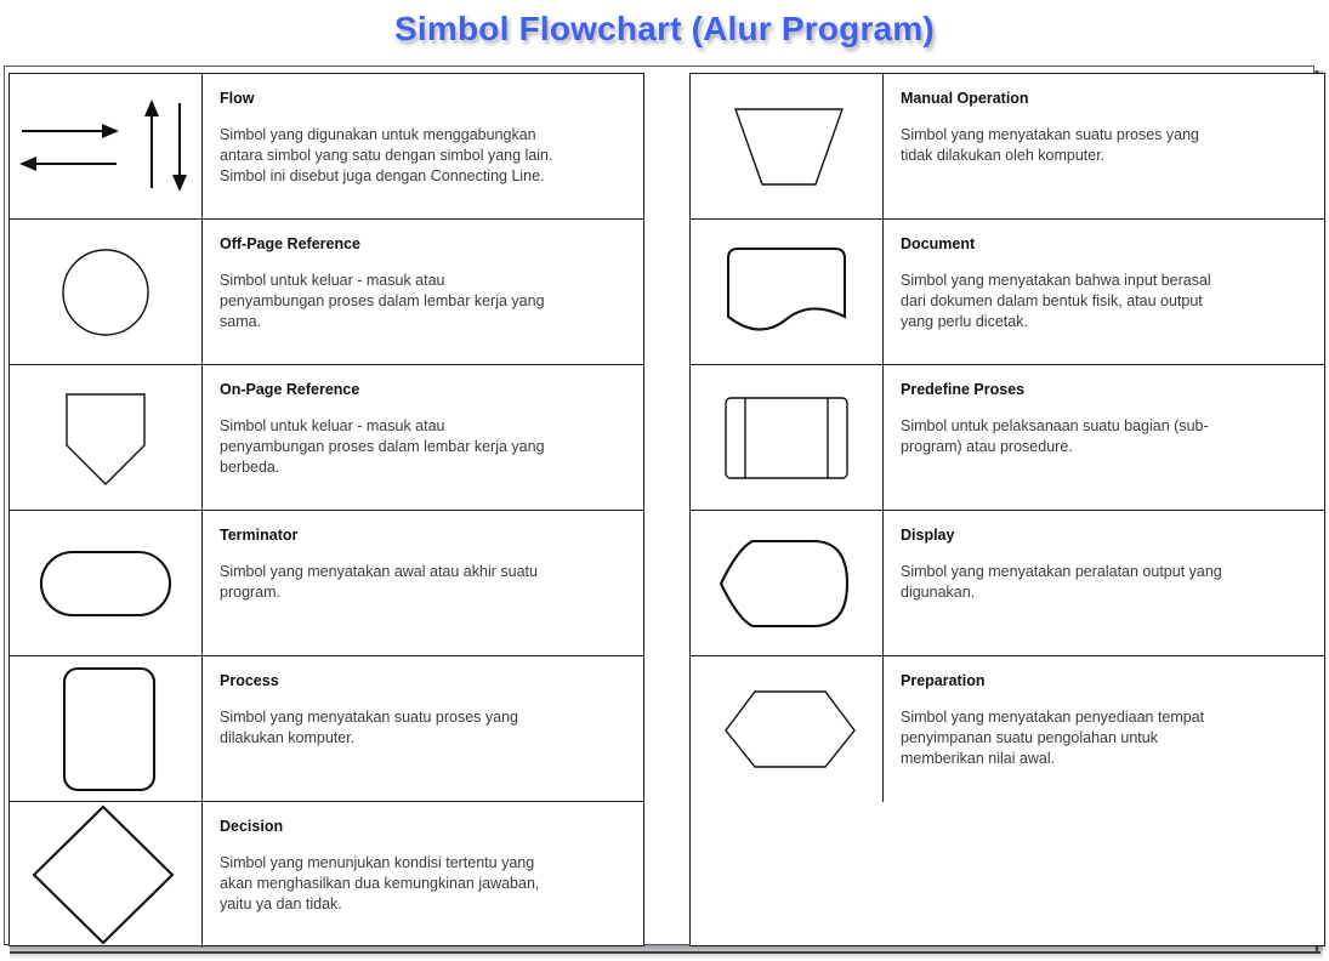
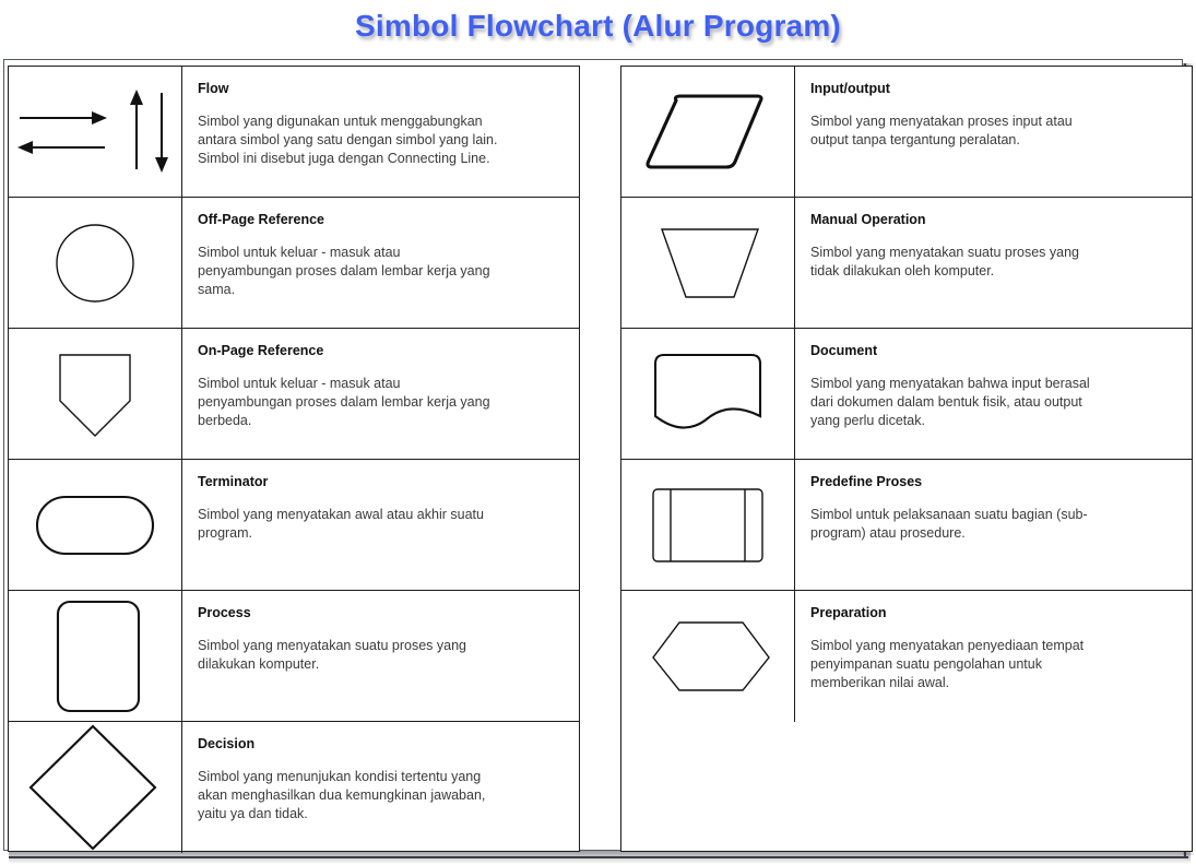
  Simbol Flowchart (Alur Program)
  Flow
  Simbol yang digunakan untuk menggabungkan
  antara simbol yang satu dengan simbol yang lain.
  Simbol ini disebut juga dengan Connecting Line.
  Off-Page Reference
  Simbol untuk keluar - masuk atau
  penyambungan proses dalam lembar kerja yang
  sama.
  On-Page Reference
  Simbol untuk keluar - masuk atau
  penyambungan proses dalam lembar kerja yang
  berbeda.
  Terminator
  Simbol yang menyatakan awal atau akhir suatu
  program.
  Process
  Simbol yang menyatakan suatu proses yang
  dilakukan komputer.
  Decision
  Simbol yang menunjukan kondisi tertentu yang
  akan menghasilkan dua kemungkinan jawaban,
  yaitu ya dan tidak.
+ Input/output
+ Simbol yang menyatakan proses input atau
+ output tanpa tergantung peralatan.
  Manual Operation
  Simbol yang menyatakan suatu proses yang
  tidak dilakukan oleh komputer.
  Document
  Simbol yang menyatakan bahwa input berasal
  dari dokumen dalam bentuk fisik, atau output
  yang perlu dicetak.
  Predefine Proses
  Simbol untuk pelaksanaan suatu bagian (sub-
  program) atau prosedure.
- Display
- Simbol yang menyatakan peralatan output yang
- digunakan.
  Preparation
  Simbol yang menyatakan penyediaan tempat
  penyimpanan suatu pengolahan untuk
  memberikan nilai awal.
